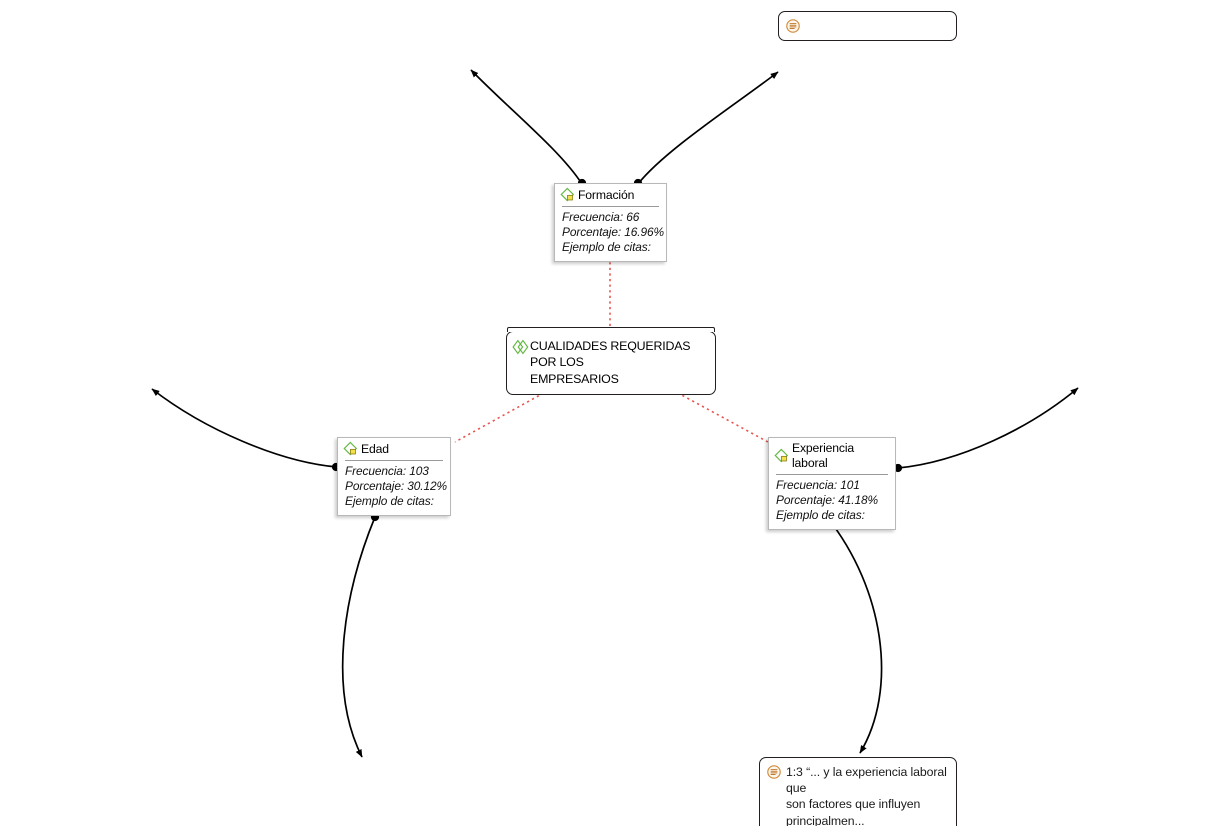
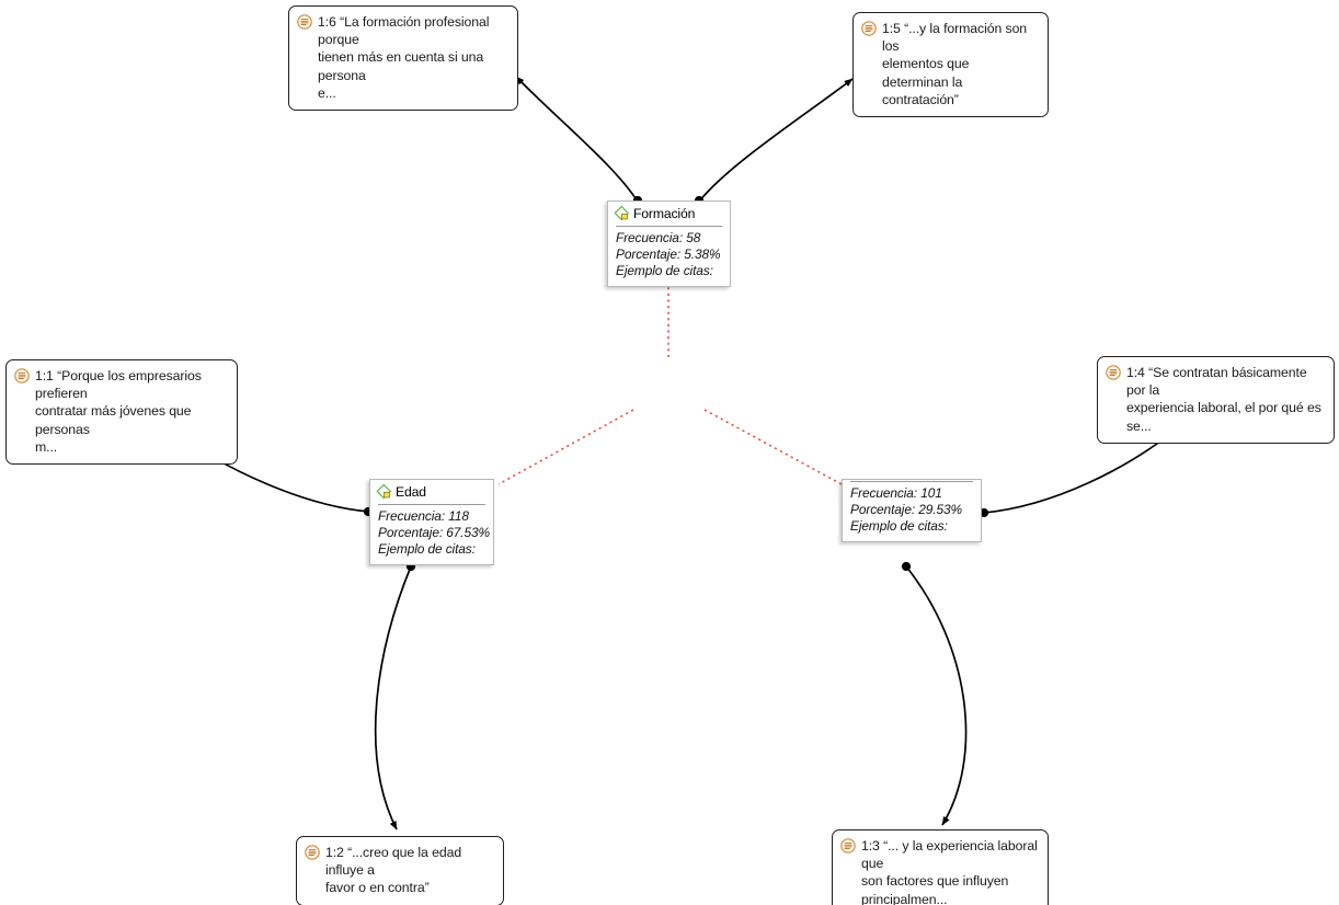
+ 1:6 “La formación profesional porque
+ tienen más en cuenta si una persona
+ e...
+ 1:5 “...y la formación son los
+ elementos que determinan la
+ contratación”
+ 1:1 “Porque los empresarios prefieren
+ contratar más jóvenes que personas
+ m...
+ 1:4 “Se contratan básicamente por la
+ experiencia laboral, el por qué es se...
+ 1:2 “...creo que la edad influye a
+ favor o en contra”
  1:3 “... y la experiencia laboral que
  son factores que influyen
  principalmen...
- CUALIDADES REQUERIDAS POR LOS
- EMPRESARIOS
  Formación
- Frecuencia: 66
+ Frecuencia: 58
- Porcentaje: 16.96%
+ Porcentaje: 5.38%
  Ejemplo de citas:
  Edad
- Frecuencia: 103
+ Frecuencia: 118
- Porcentaje: 30.12%
+ Porcentaje: 67.53%
  Ejemplo de citas:
- Experiencia laboral
  Frecuencia: 101
- Porcentaje: 41.18%
+ Porcentaje: 29.53%
  Ejemplo de citas:
